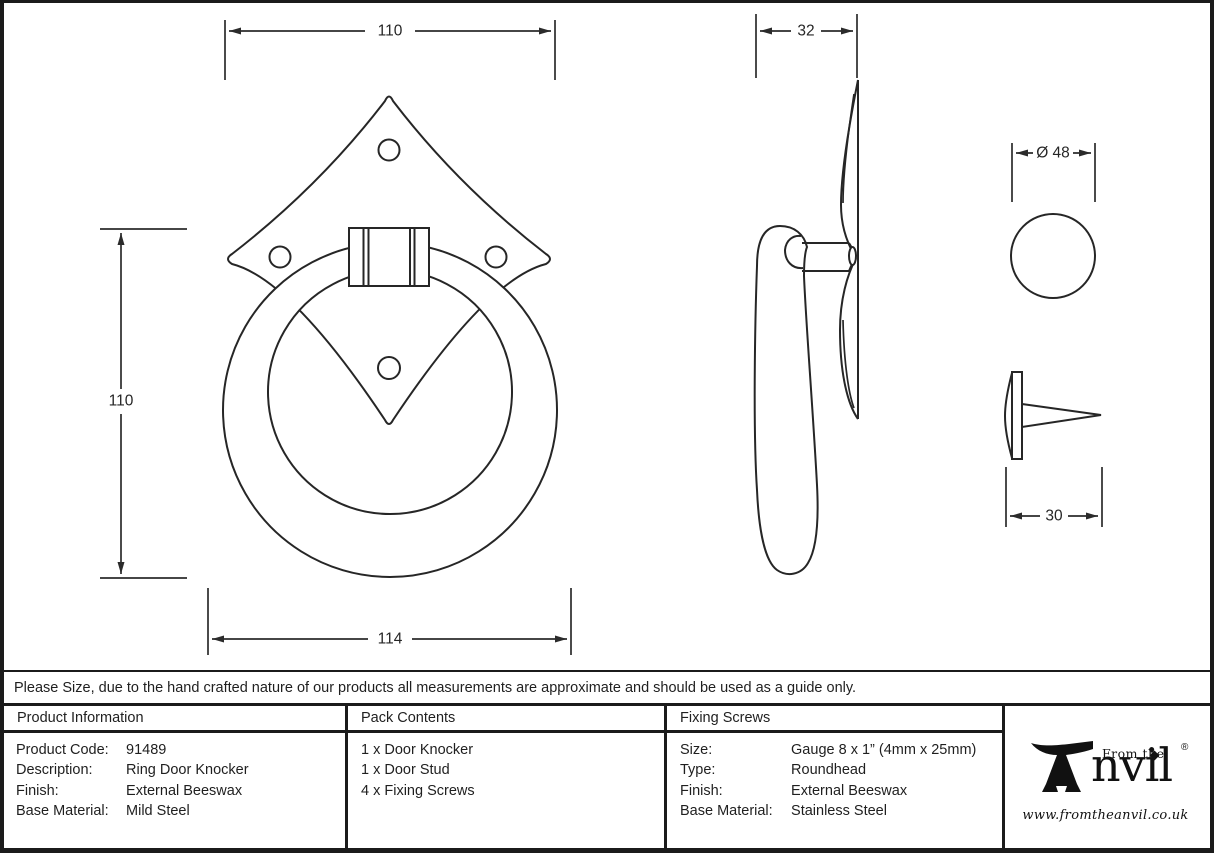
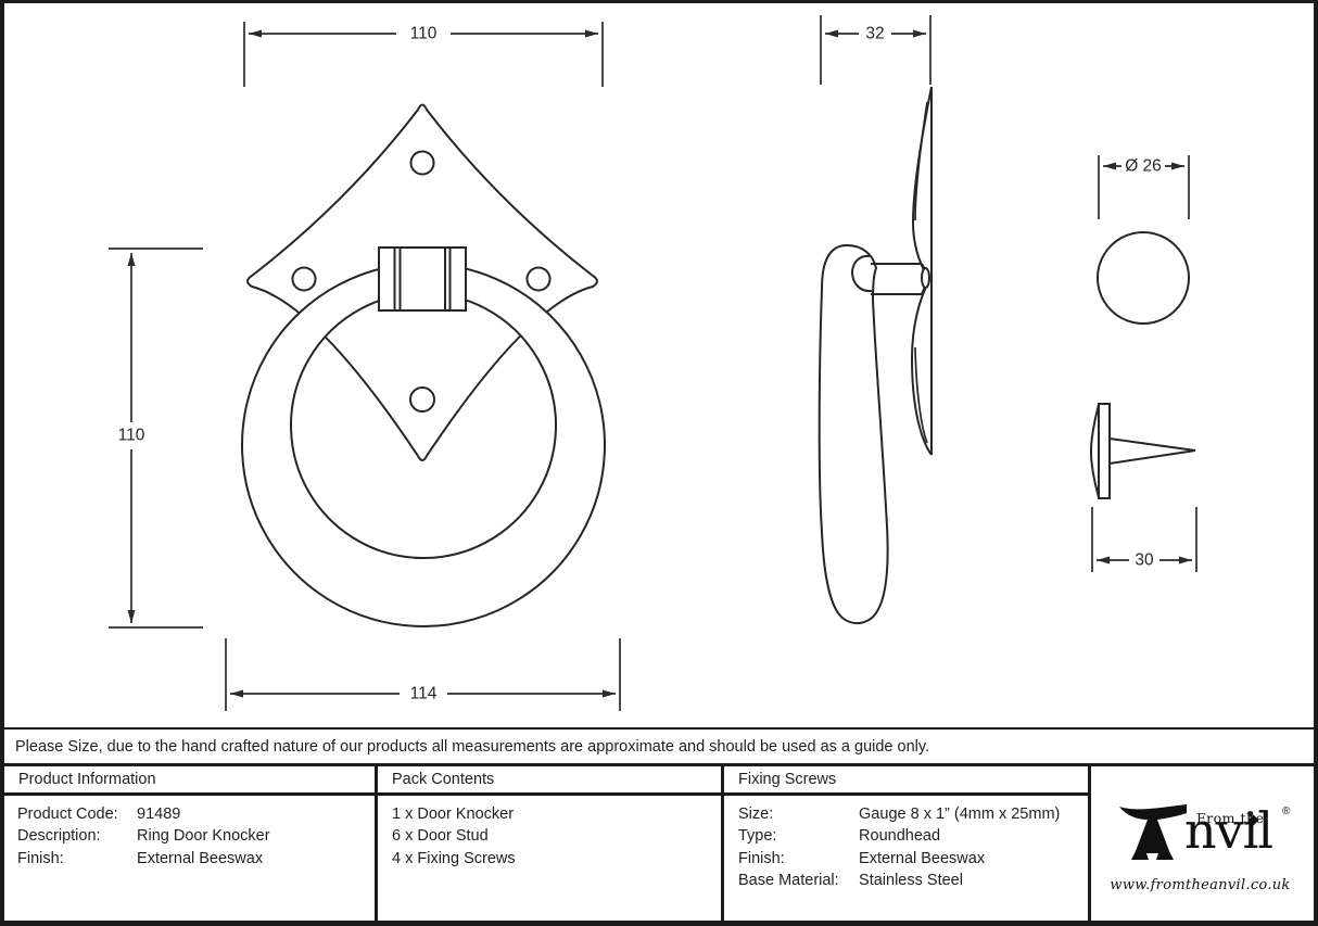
  110
  110
  114
  32
- Ø 48
+ Ø 26
  30
  Please Size, due to the hand crafted nature of our products all measurements are approximate and should be used as a guide only.
  Product Information
  Product Code: 91489
  Description: Ring Door Knocker
  Finish: External Beeswax
- Base Material: Mild Steel
  Pack Contents
  1 x Door Knocker
- 1 x Door Stud
+ 6 x Door Stud
  4 x Fixing Screws
  Fixing Screws
  Size: Gauge 8 x 1” (4mm x 25mm)
  Type: Roundhead
  Finish: External Beeswax
  Base Material: Stainless Steel
  From te
  nvil
  ®
  www.fromtheanvil.co.uk
